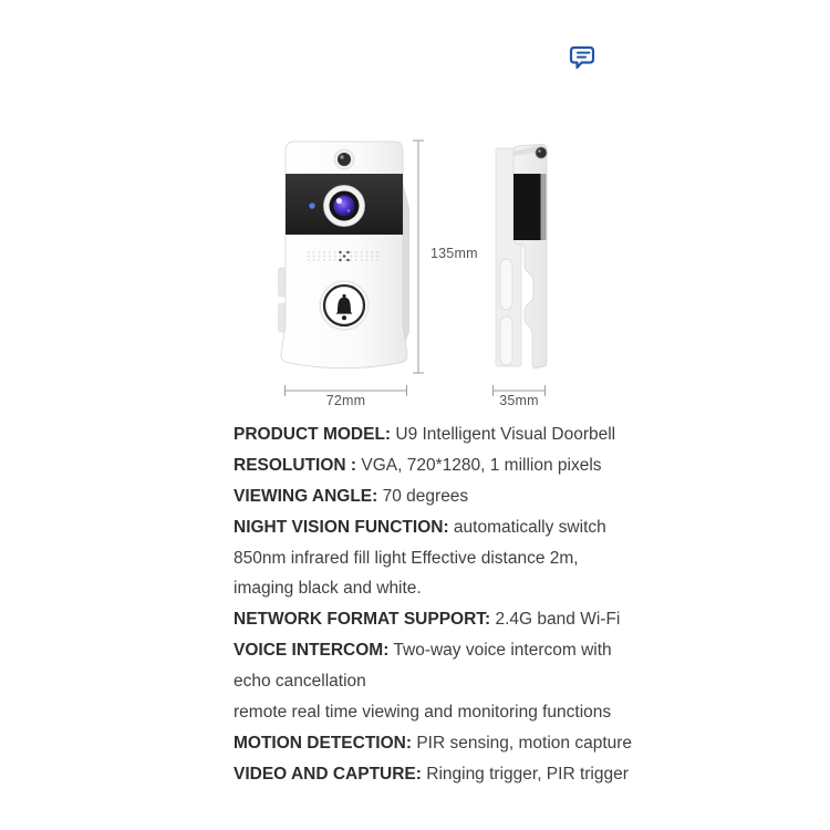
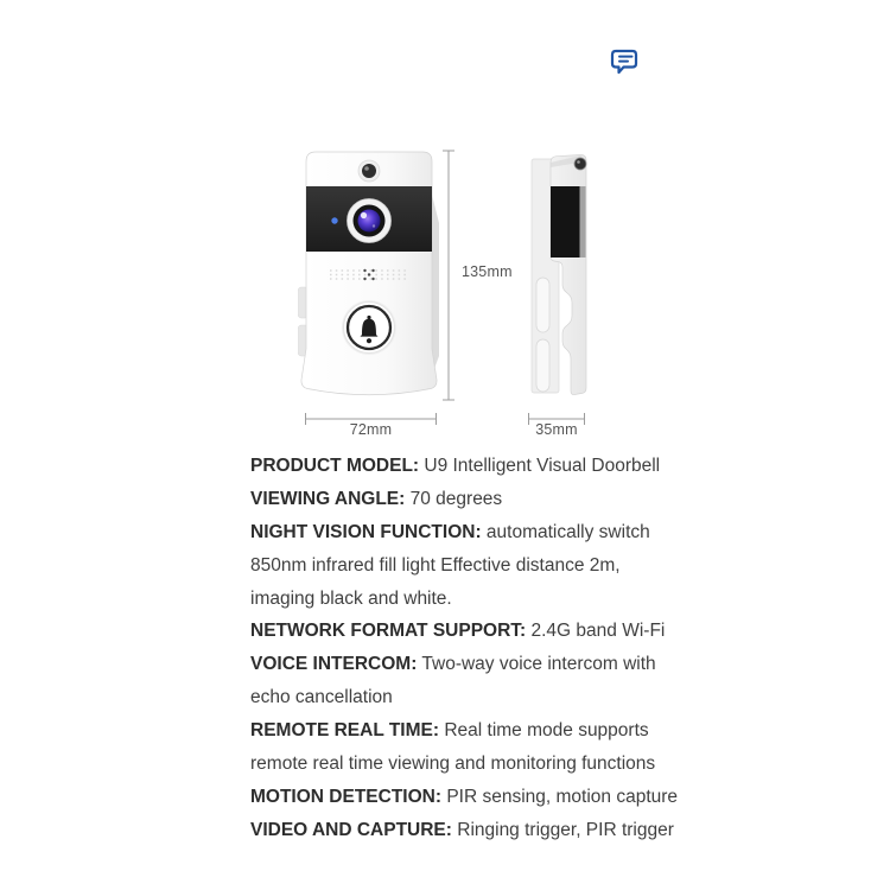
  135mm
  72mm
  35mm
  PRODUCT MODEL: U9 Intelligent Visual Doorbell
- RESOLUTION : VGA, 720*1280, 1 million pixels
  VIEWING ANGLE: 70 degrees
  NIGHT VISION FUNCTION: automatically switch
  850nm infrared fill light Effective distance 2m,
  imaging black and white.
  NETWORK FORMAT SUPPORT: 2.4G band Wi-Fi
  VOICE INTERCOM: Two-way voice intercom with
  echo cancellation
+ REMOTE REAL TIME: Real time mode supports
  remote real time viewing and monitoring functions
  MOTION DETECTION: PIR sensing, motion capture
  VIDEO AND CAPTURE: Ringing trigger, PIR trigger
